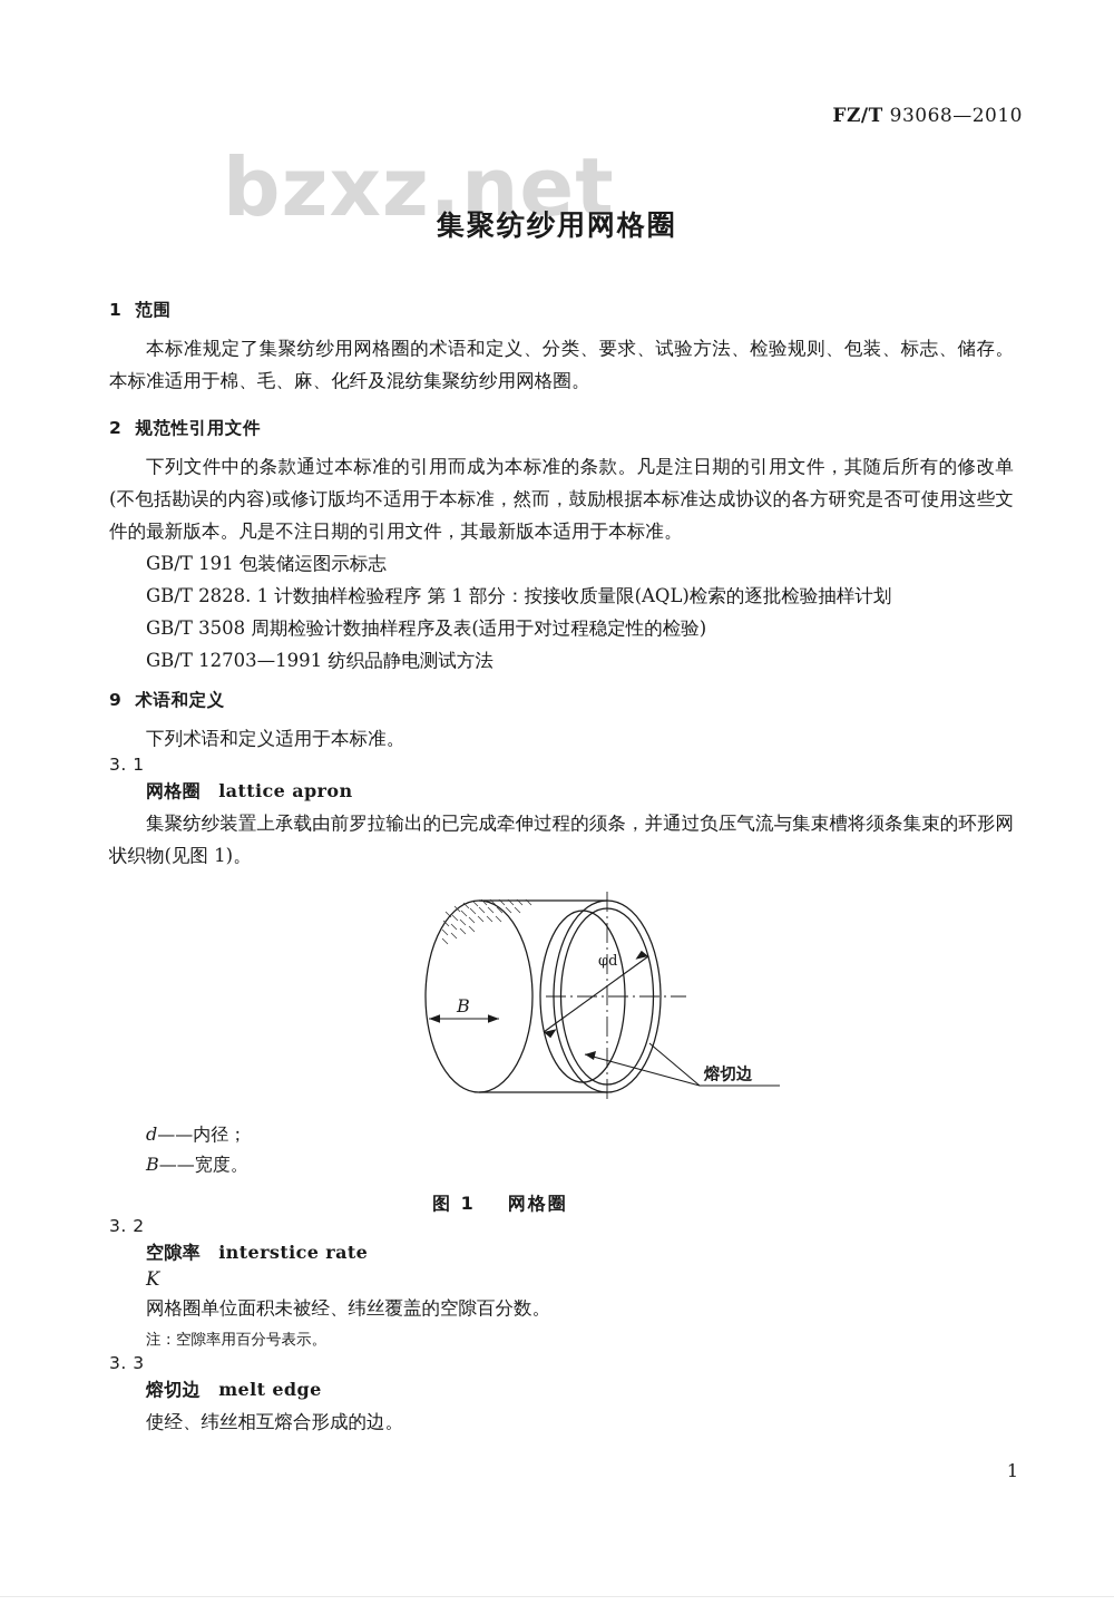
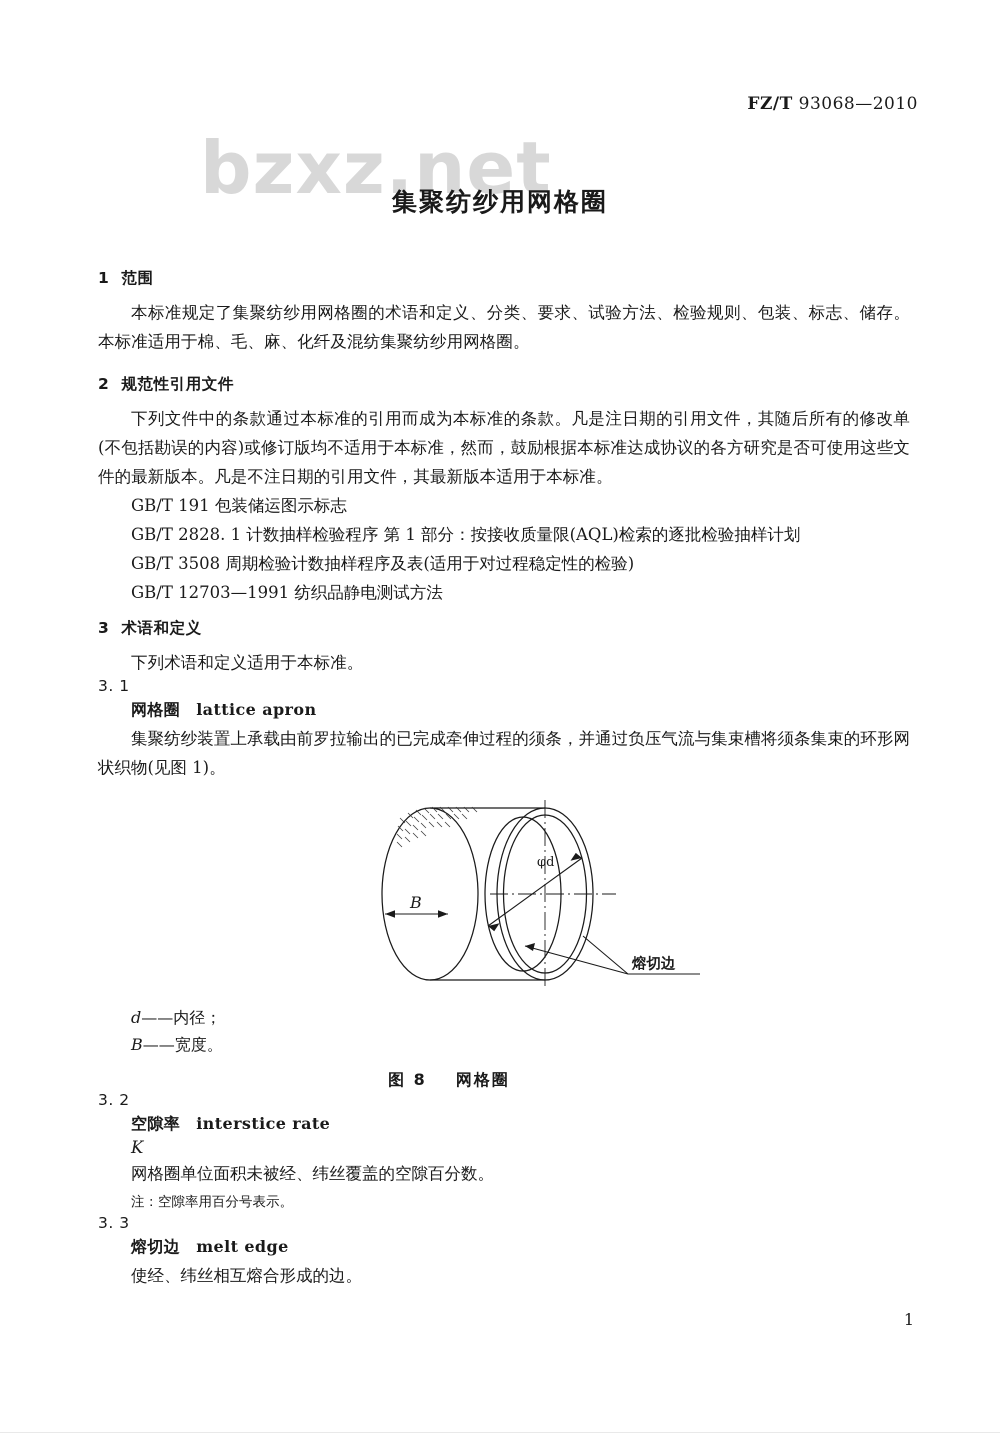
  bzxz.net
  FZ/T 93068—2010
  集聚纺纱用网格圈
  1 范围
  本标准规定了集聚纺纱用网格圈的术语和定义、分类、要求、试验方法、检验规则、包装、标志、储存。本标准适用于棉、毛、麻、化纤及混纺集聚纺纱用网格圈。
  2 规范性引用文件
  下列文件中的条款通过本标准的引用而成为本标准的条款。凡是注日期的引用文件，其随后所有的修改单(不包括勘误的内容)或修订版均不适用于本标准，然而，鼓励根据本标准达成协议的各方研究是否可使用这些文件的最新版本。凡是不注日期的引用文件，其最新版本适用于本标准。
  GB/T 191 包装储运图示标志
  GB/T 2828. 1 计数抽样检验程序 第 1 部分：按接收质量限(AQL)检索的逐批检验抽样计划
  GB/T 3508 周期检验计数抽样程序及表(适用于对过程稳定性的检验)
  GB/T 12703—1991 纺织品静电测试方法
- 9 术语和定义
+ 3 术语和定义
  下列术语和定义适用于本标准。
  3. 1
  网格圈 lattice apron
  集聚纺纱装置上承载由前罗拉输出的已完成牵伸过程的须条，并通过负压气流与集束槽将须条集束的环形网状织物(见图 1)。
  B
  φd
  熔切边
  d——内径；
  B——宽度。
- 图 1 网格圈
+ 图 8 网格圈
  3. 2
  空隙率 interstice rate
  K
  网格圈单位面积未被经、纬丝覆盖的空隙百分数。
  注：空隙率用百分号表示。
  3. 3
  熔切边 melt edge
  使经、纬丝相互熔合形成的边。
  1
